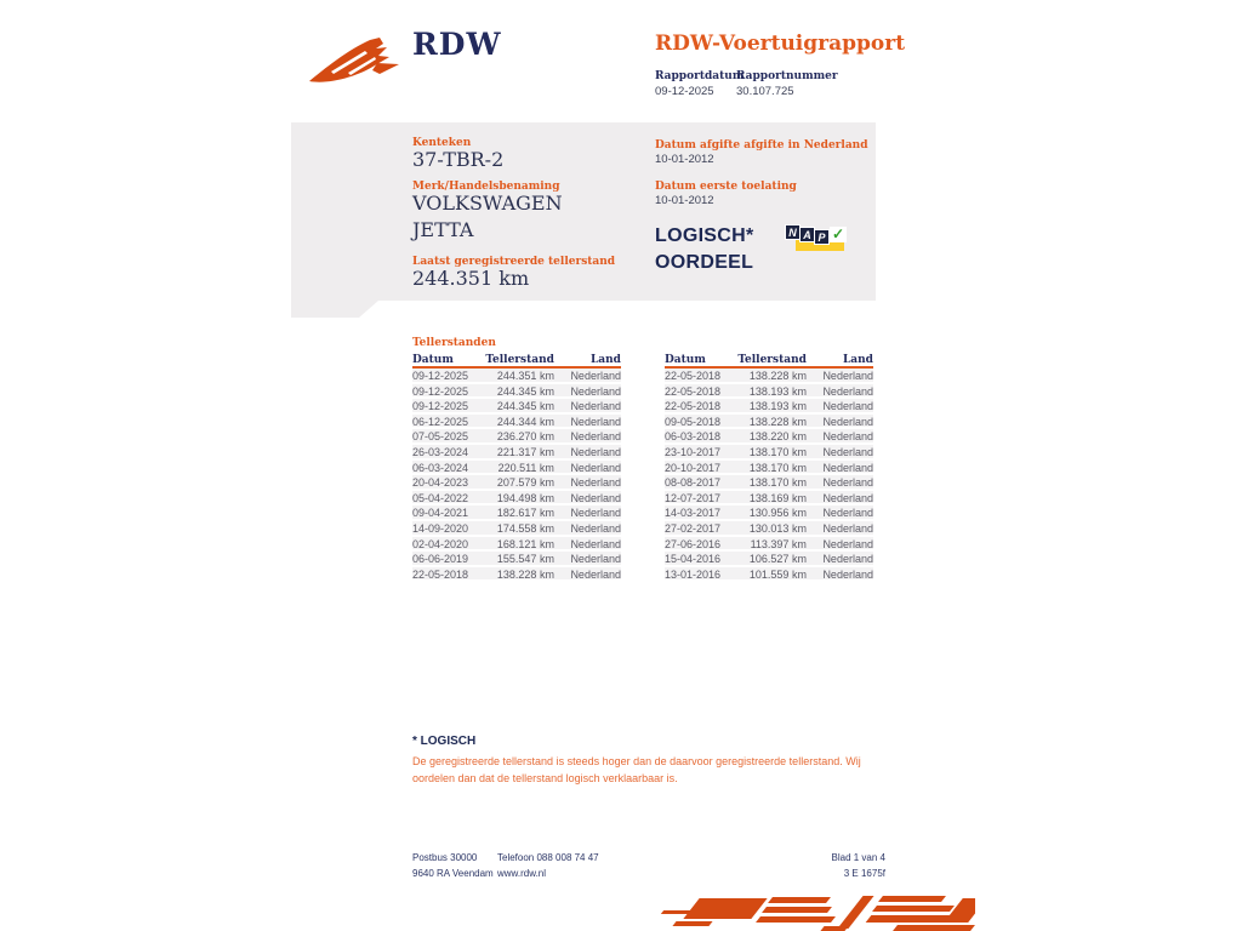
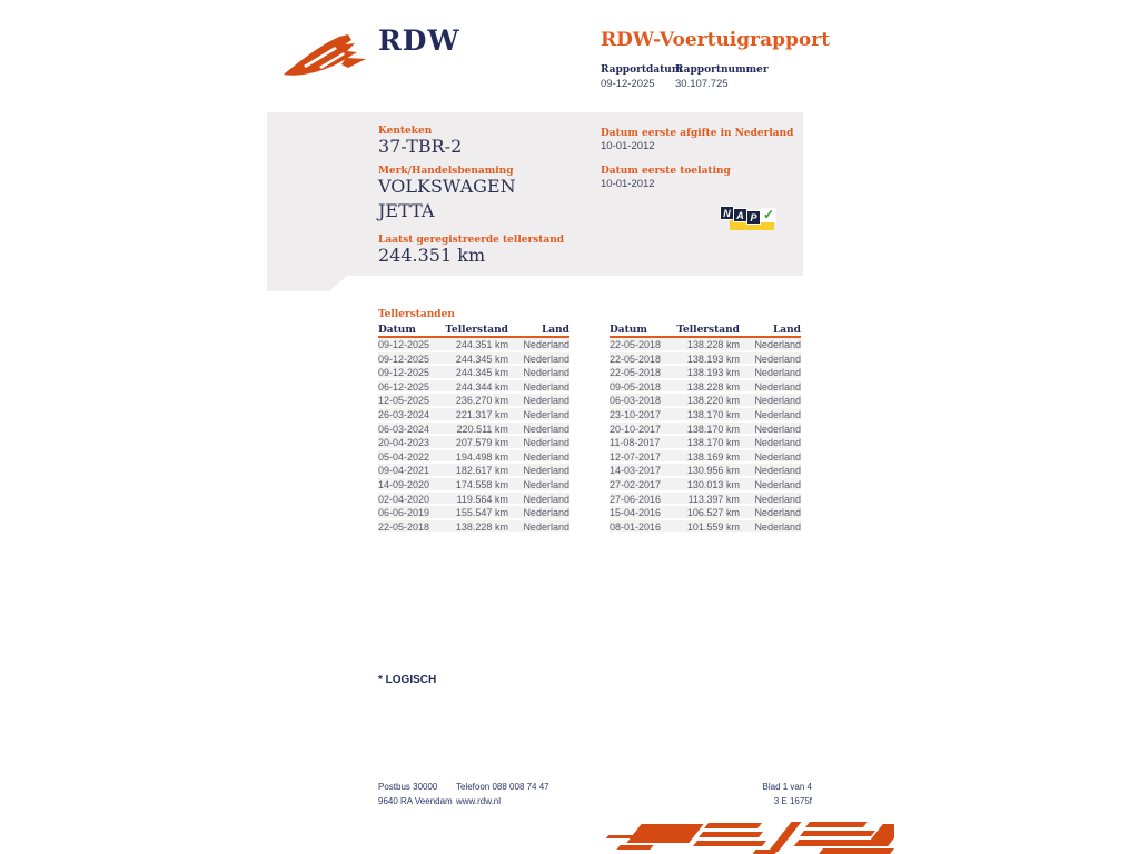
  RDW
  RDW-Voertuigrapport
  Rapportdatum
  09-12-2025
  Rapportnummer
  30.107.725
  Kenteken
  37-TBR-2
  Merk/Handelsbenaming
  VOLKSWAGEN
  JETTA
  Laatst geregistreerde tellerstand
  244.351 km
- Datum afgifte afgifte in Nederland
+ Datum eerste afgifte in Nederland
  10-01-2012
  Datum eerste toelating
  10-01-2012
- LOGISCH*
- OORDEEL
  N
  A
  P
  ✓
  Tellerstanden
  Datum
  Tellerstand
  Land
  09-12-2025
  244.351 km
  Nederland
  09-12-2025
  244.345 km
  Nederland
  09-12-2025
  244.345 km
  Nederland
  06-12-2025
  244.344 km
  Nederland
- 07-05-2025
+ 12-05-2025
  236.270 km
  Nederland
  26-03-2024
  221.317 km
  Nederland
  06-03-2024
  220.511 km
  Nederland
  20-04-2023
  207.579 km
  Nederland
  05-04-2022
  194.498 km
  Nederland
  09-04-2021
  182.617 km
  Nederland
  14-09-2020
  174.558 km
  Nederland
  02-04-2020
- 168.121 km
+ 119.564 km
  Nederland
  06-06-2019
  155.547 km
  Nederland
  22-05-2018
  138.228 km
  Nederland
  Datum
  Tellerstand
  Land
  22-05-2018
  138.228 km
  Nederland
  22-05-2018
  138.193 km
  Nederland
  22-05-2018
  138.193 km
  Nederland
  09-05-2018
  138.228 km
  Nederland
  06-03-2018
  138.220 km
  Nederland
  23-10-2017
  138.170 km
  Nederland
  20-10-2017
  138.170 km
  Nederland
- 08-08-2017
+ 11-08-2017
  138.170 km
  Nederland
  12-07-2017
  138.169 km
  Nederland
  14-03-2017
  130.956 km
  Nederland
  27-02-2017
  130.013 km
  Nederland
  27-06-2016
  113.397 km
  Nederland
  15-04-2016
  106.527 km
  Nederland
- 13-01-2016
+ 08-01-2016
  101.559 km
  Nederland
  * LOGISCH
- De geregistreerde tellerstand is steeds hoger dan de daarvoor geregistreerde tellerstand. Wij oordelen dan dat de tellerstand logisch verklaarbaar is.
  Postbus 30000
  9640 RA Veendam
  Telefoon 088 008 74 47
  www.rdw.nl
  Blad 1 van 4
  3 E 1675f
